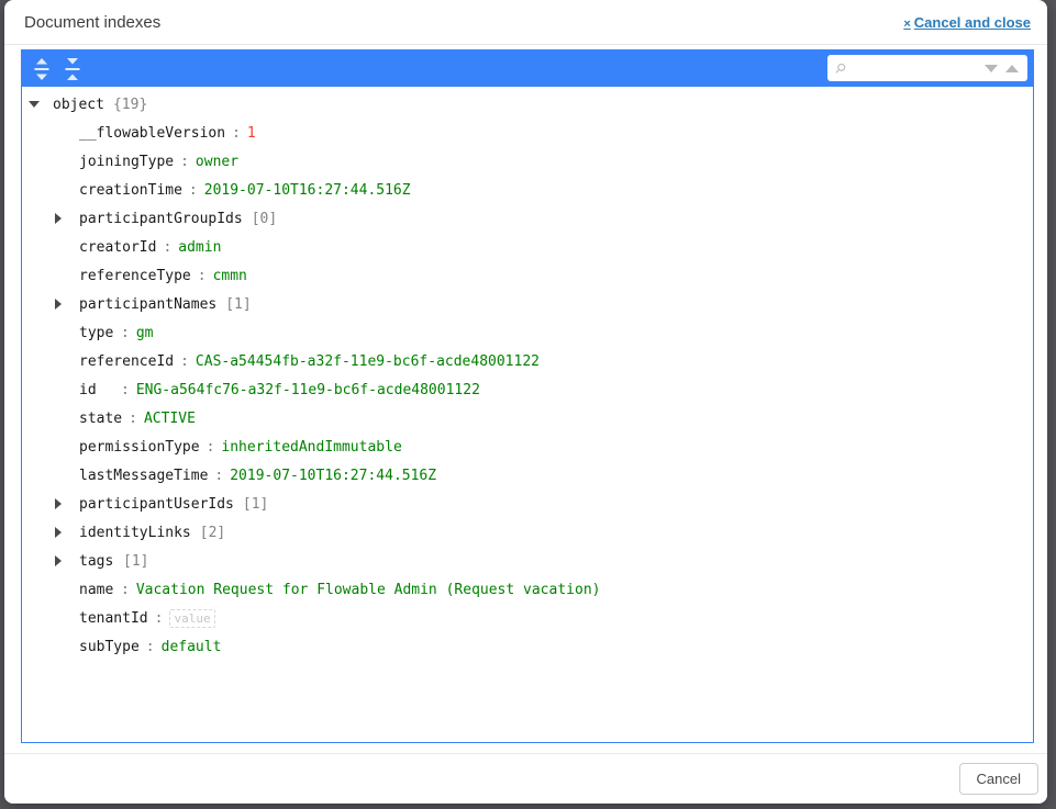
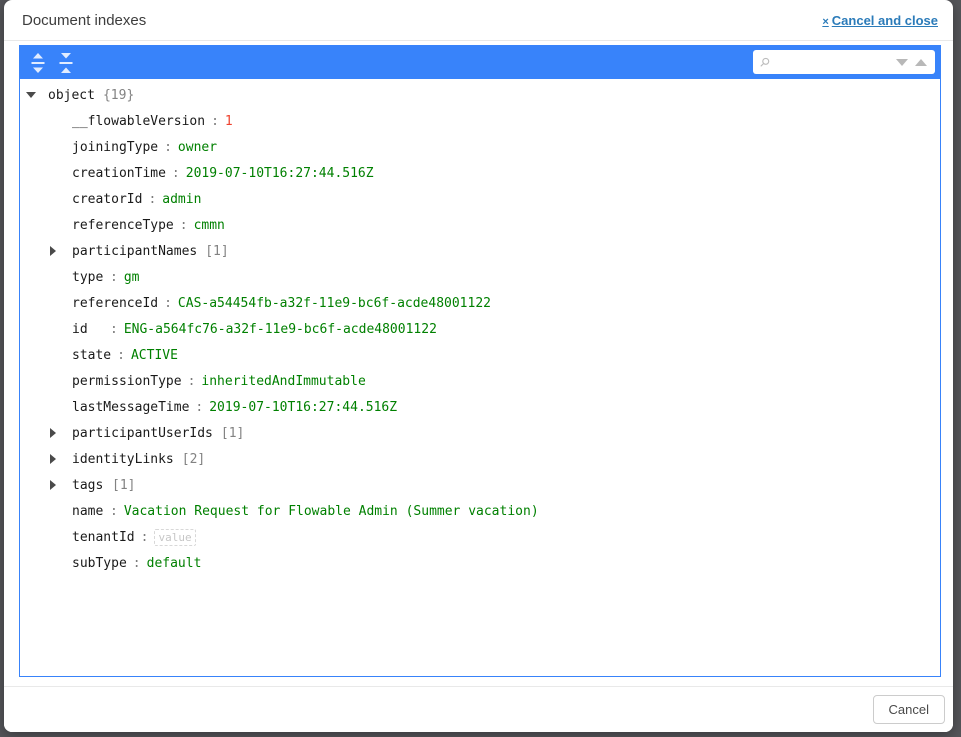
  Document indexes
  × Cancel and close
  object
  {19}
  __flowableVersion
  :
  1
  joiningType
  :
  owner
  creationTime
  :
  2019-07-10T16:27:44.516Z
- participantGroupIds
- [0]
  creatorId
  :
  admin
  referenceType
  :
  cmmn
  participantNames
  [1]
  type
  :
  gm
  referenceId
  :
  CAS-a54454fb-a32f-11e9-bc6f-acde48001122
  id
  :
  ENG-a564fc76-a32f-11e9-bc6f-acde48001122
  state
  :
  ACTIVE
  permissionType
  :
  inheritedAndImmutable
  lastMessageTime
  :
  2019-07-10T16:27:44.516Z
  participantUserIds
  [1]
  identityLinks
  [2]
  tags
  [1]
  name
  :
- Vacation Request for Flowable Admin (Request vacation)
+ Vacation Request for Flowable Admin (Summer vacation)
  tenantId
  :
  value
  subType
  :
  default
  Cancel
